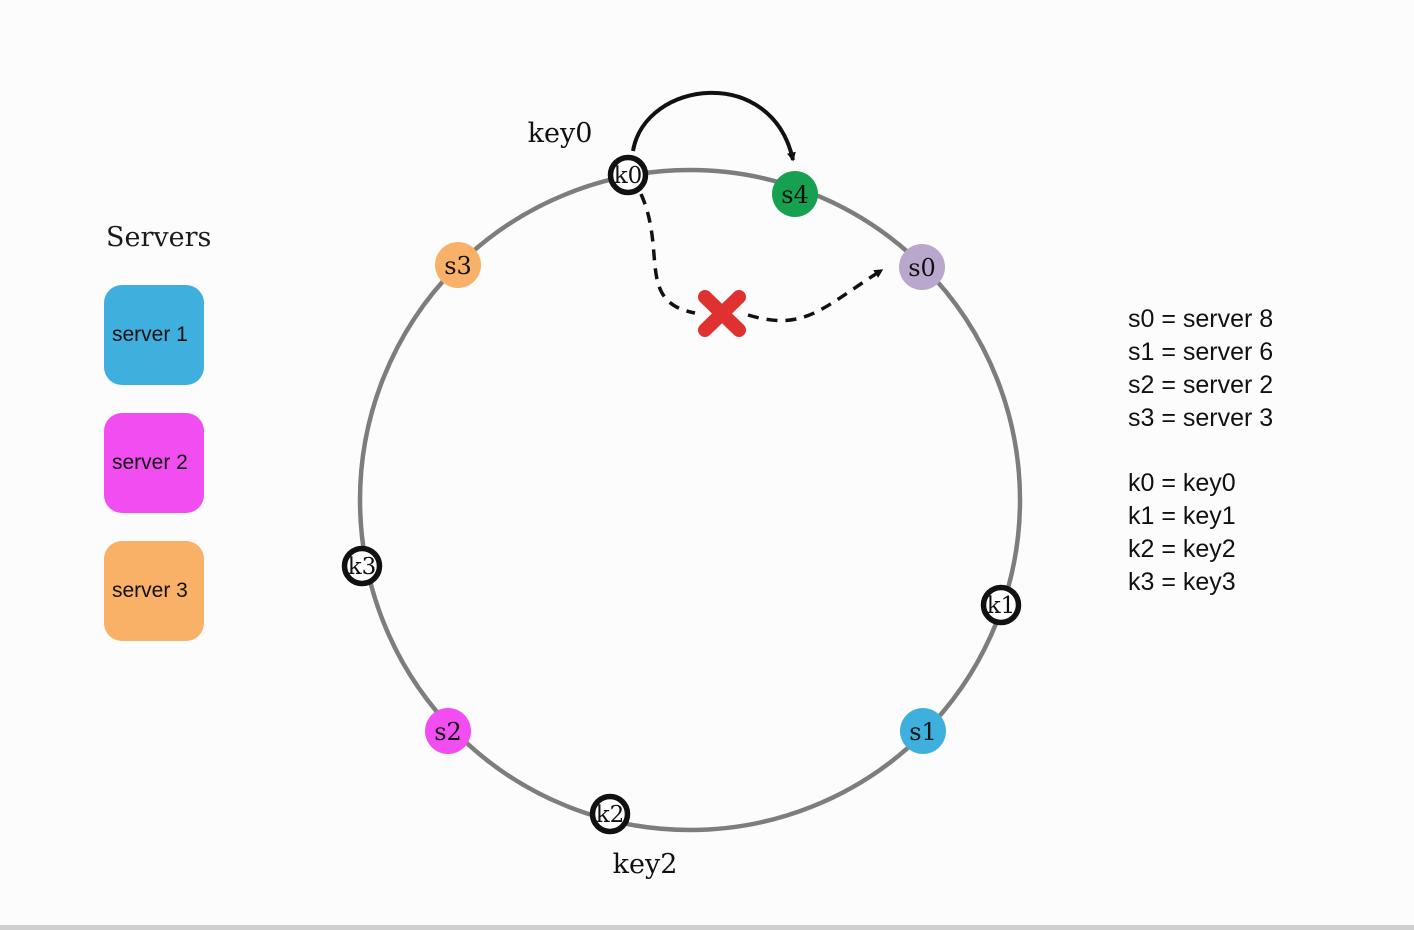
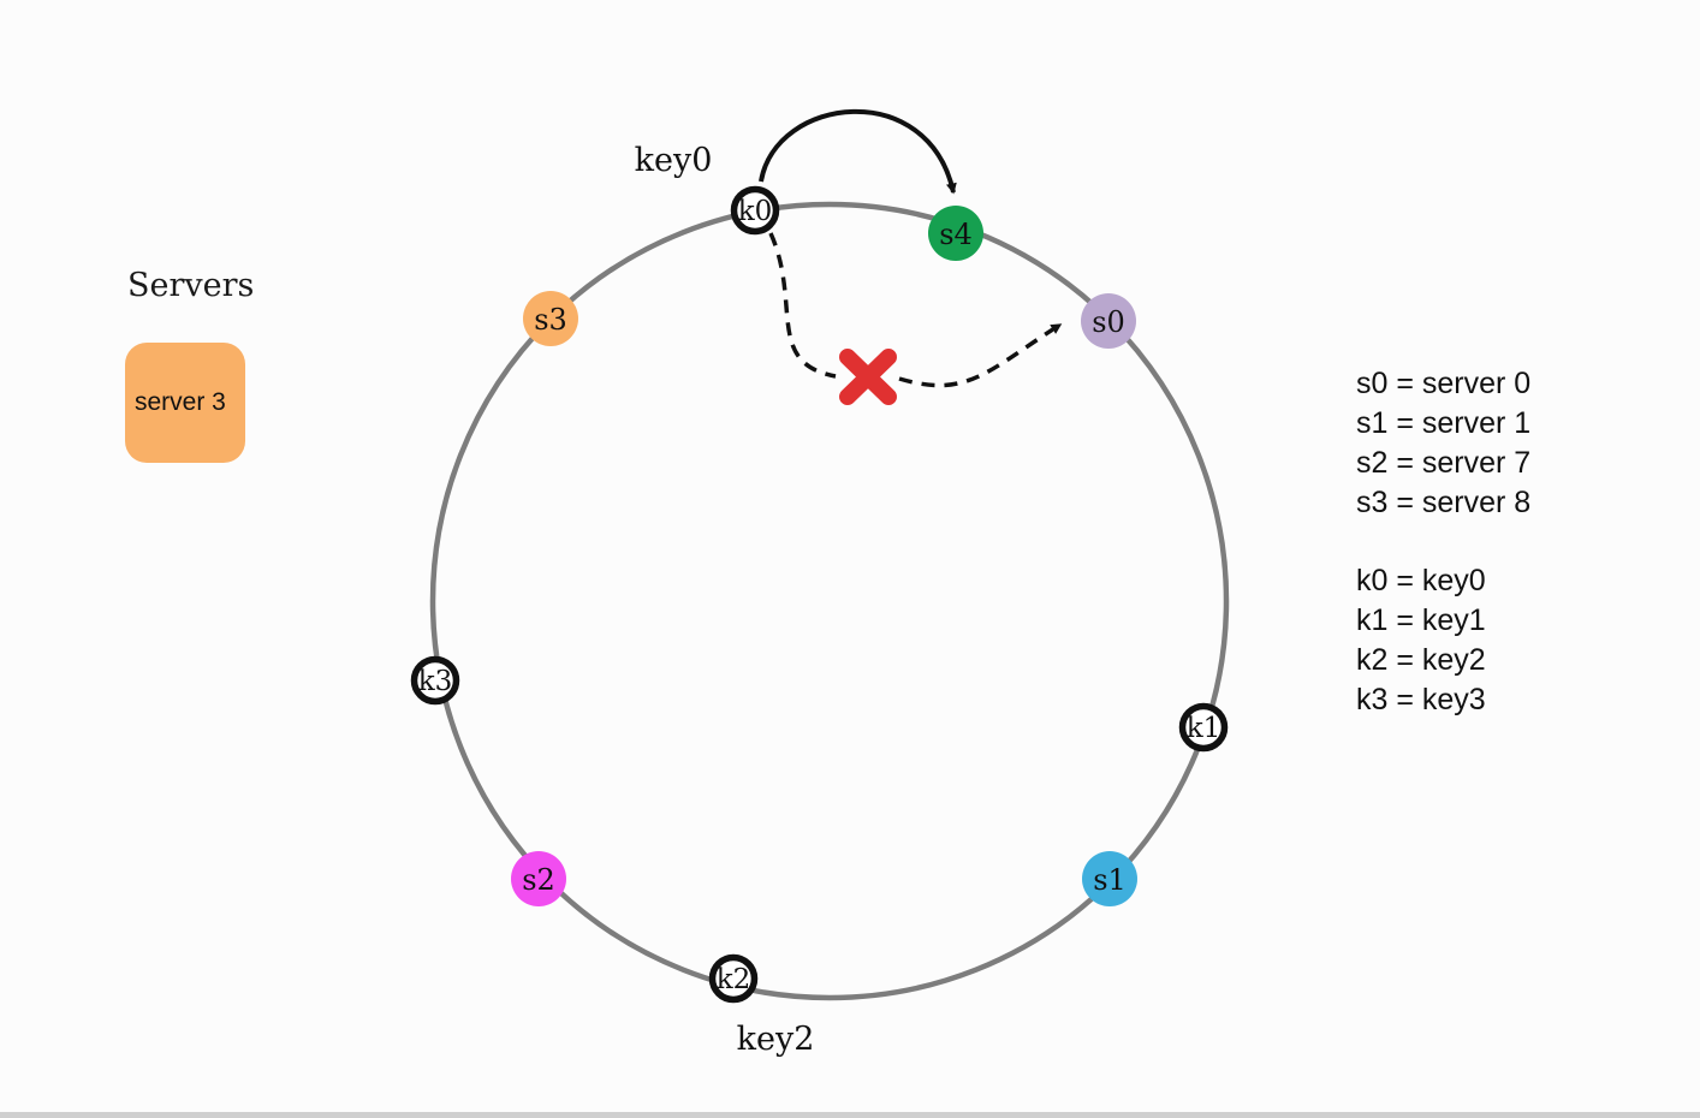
  s3
  s4
  s0
  s1
  s2
  k0
  k1
  k2
  k3
  key0
  key2
  Servers
- server 1
- server 2
  server 3
- s0 = server 8
+ s0 = server 0
- s1 = server 6
+ s1 = server 1
- s2 = server 2
+ s2 = server 7
- s3 = server 3
+ s3 = server 8
  k0 = key0
  k1 = key1
  k2 = key2
  k3 = key3
